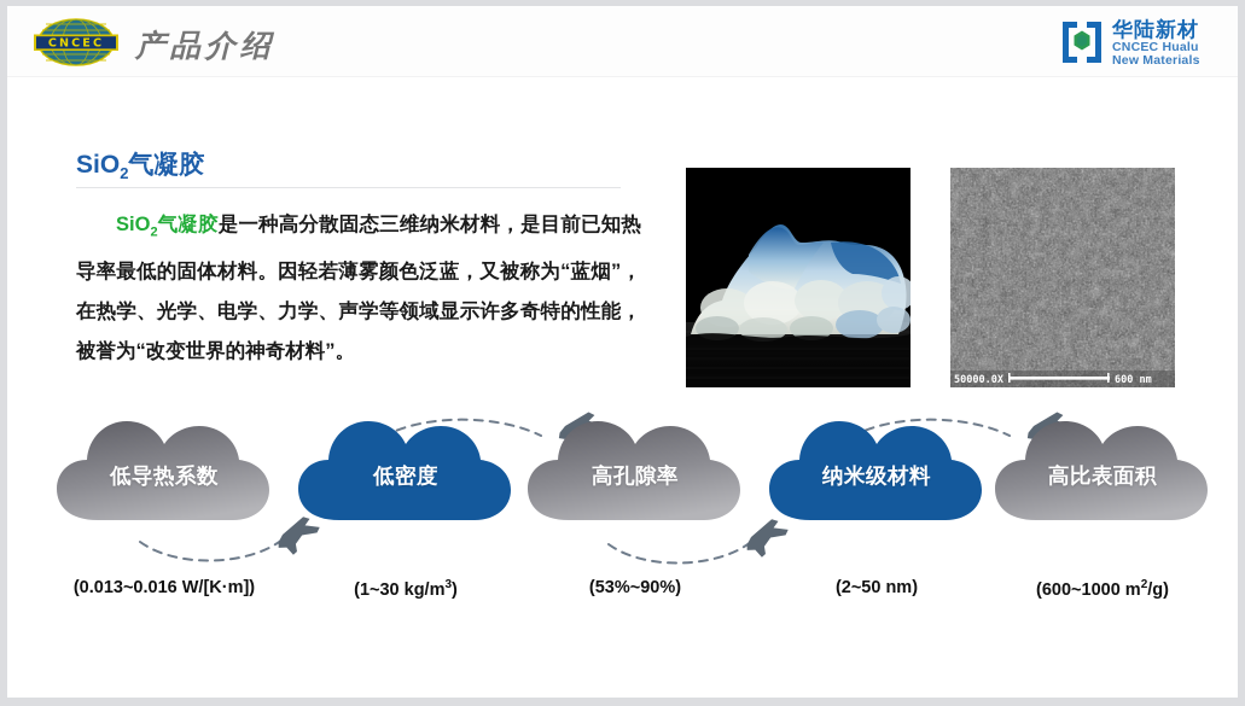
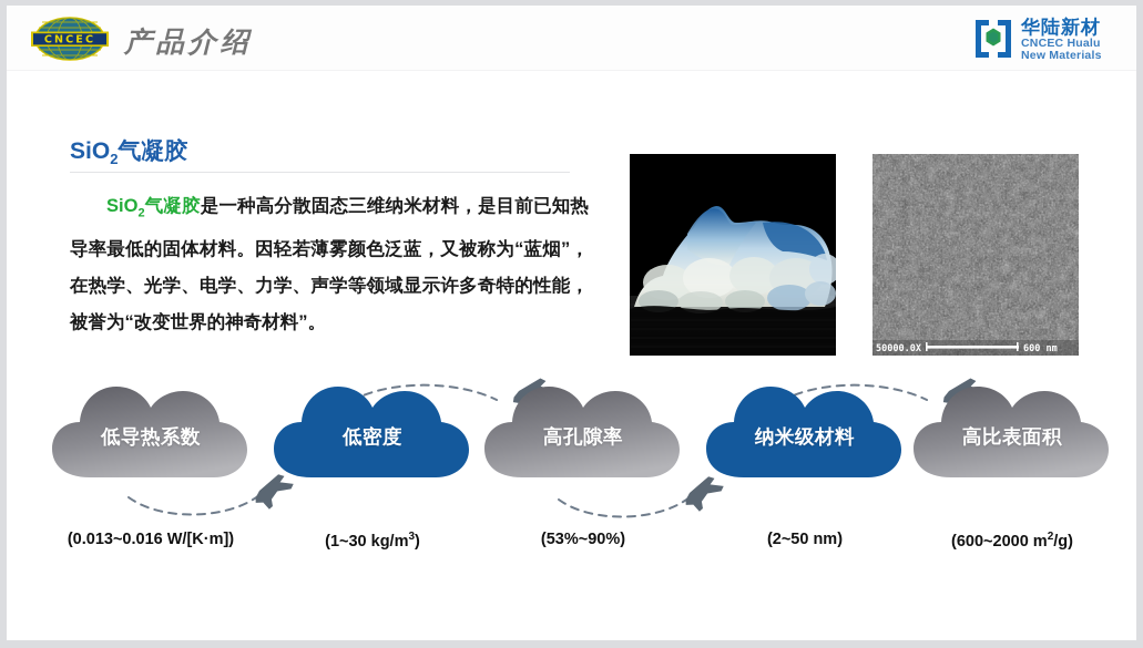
  CNCEC
  产品介绍
  华陆新材
  CNCEC Hualu
  New Materials
  SiO2气凝胶
  SiO2气凝胶是一种高分散固态三维纳米材料，是目前已知热导率最低的固体材料。因轻若薄雾颜色泛蓝，又被称为“蓝烟”，在热学、光学、电学、力学、声学等领域显示许多奇特的性能，被誉为“改变世界的神奇材料”。
  50000.0X
  600 nm
  低导热系数
  (0.013~0.016 W/[K·m])
  低密度
  (1~30 kg/m3)
  高孔隙率
  (53%~90%)
  纳米级材料
  (2~50 nm)
  高比表面积
- (600~1000 m2/g)
+ (600~2000 m2/g)
